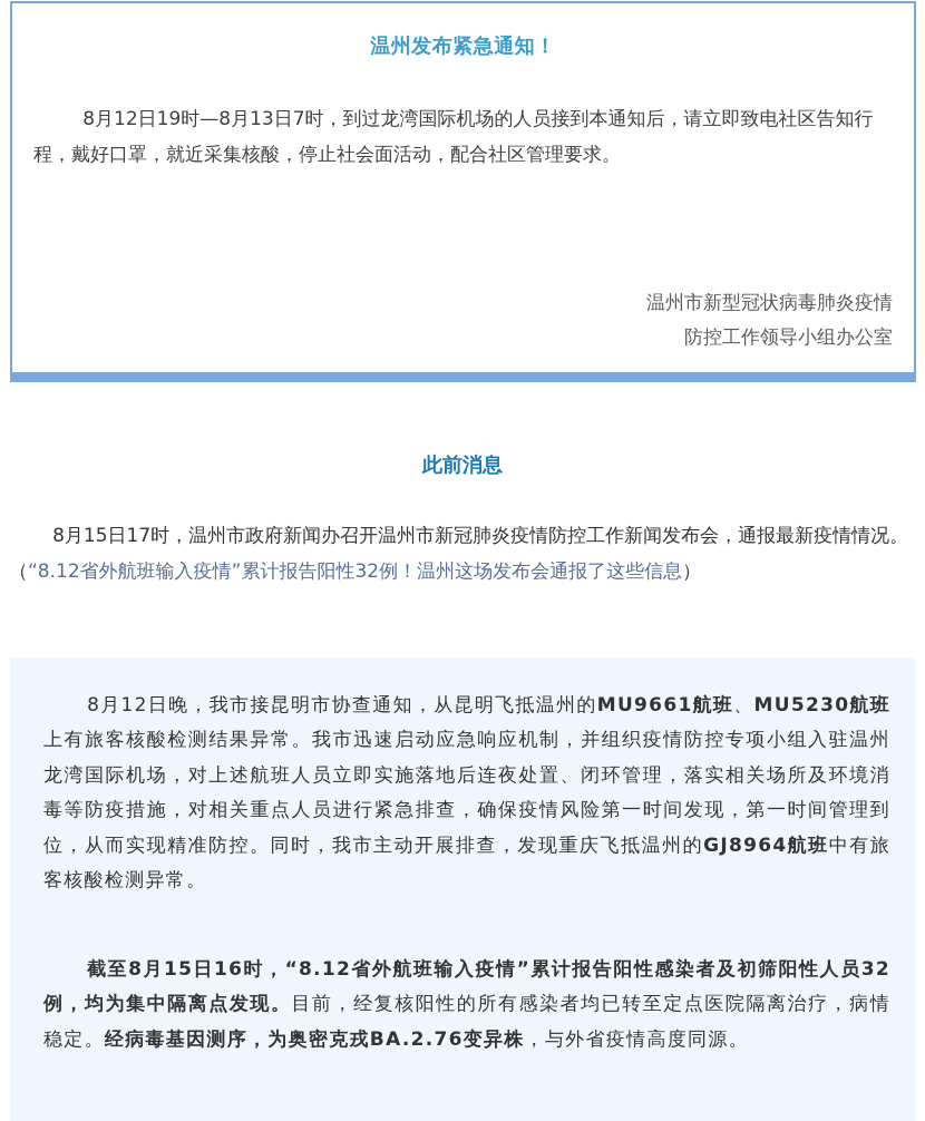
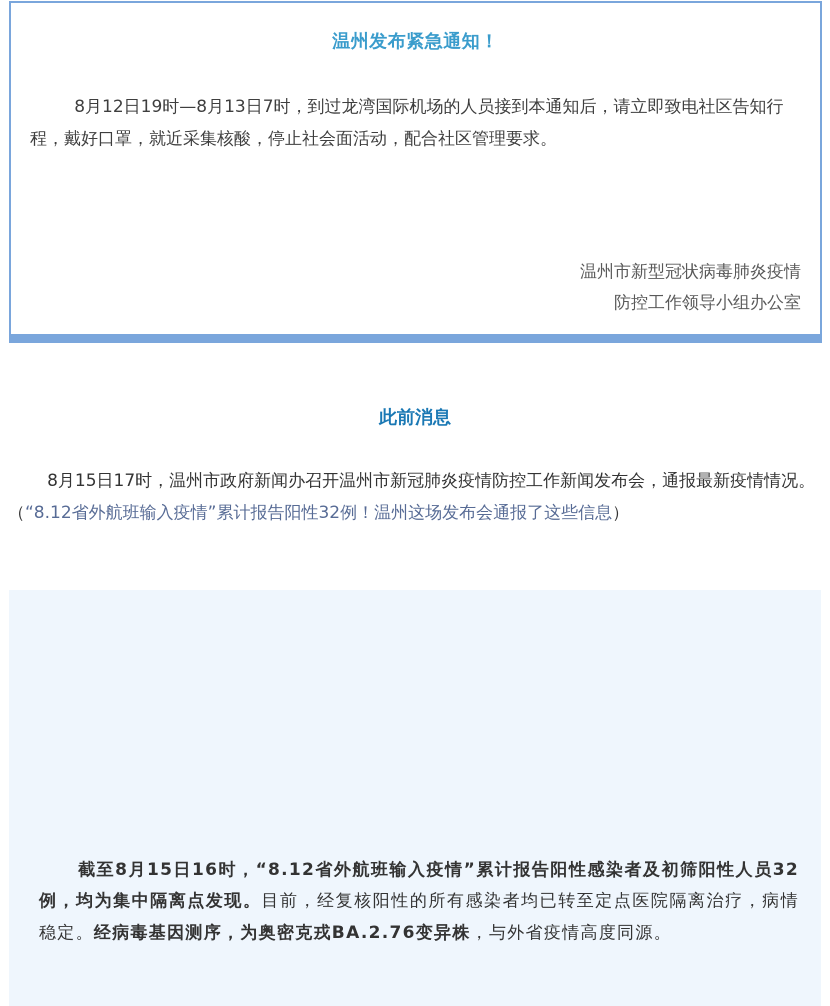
  温州发布紧急通知！
  8月12日19时—8月13日7时，到过龙湾国际机场的人员接到本通知后，请立即致电社区告知行程，戴好口罩，就近采集核酸，停止社会面活动，配合社区管理要求。
  温州市新型冠状病毒肺炎疫情
  防控工作领导小组办公室
  此前消息
  8月15日17时，温州市政府新闻办召开温州市新冠肺炎疫情防控工作新闻发布会，通报最新疫情情况。 （“8.12省外航班输入疫情”累计报告阳性32例！温州这场发布会通报了这些信息）
- 8月12日晚，我市接昆明市协查通知，从昆明飞抵温州的MU9661航班、MU5230航班上有旅客核酸检测结果异常。我市迅速启动应急响应机制，并组织疫情防控专项小组入驻温州龙湾国际机场，对上述航班人员立即实施落地后连夜处置、闭环管理，落实相关场所及环境消毒等防疫措施，对相关重点人员进行紧急排查，确保疫情风险第一时间发现，第一时间管理到位，从而实现精准防控。同时，我市主动开展排查，发现重庆飞抵温州的GJ8964航班中有旅客核酸检测异常。
  截至8月15日16时，“8.12省外航班输入疫情”累计报告阳性感染者及初筛阳性人员32例，均为集中隔离点发现。目前，经复核阳性的所有感染者均已转至定点医院隔离治疗，病情稳定。经病毒基因测序，为奥密克戎BA.2.76变异株，与外省疫情高度同源。
